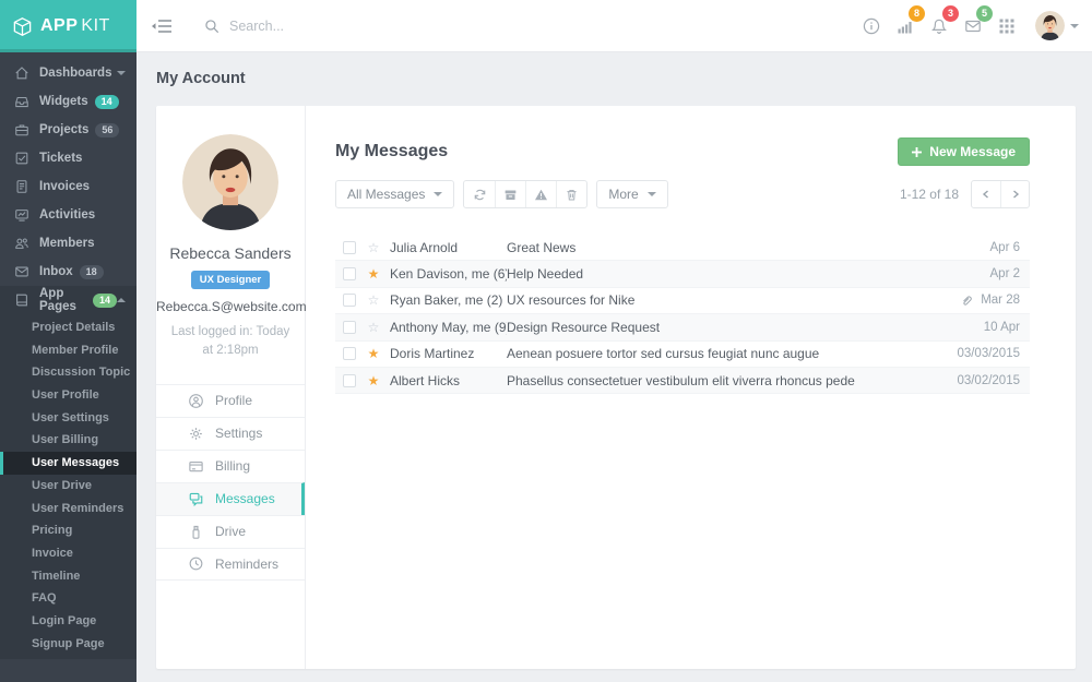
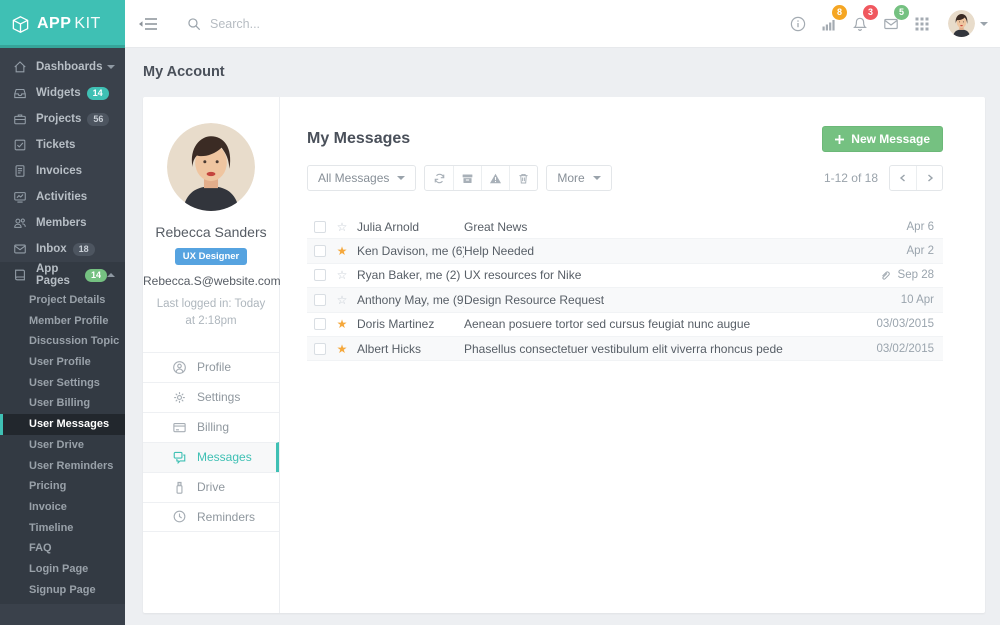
  APP KIT
  Dashboards
  Widgets
  14
  Projects
  56
  Tickets
  Invoices
  Activities
  Members
  Inbox
  18
  App Pages
  14
  Project Details
  Member Profile
  Discussion Topic
  User Profile
  User Settings
  User Billing
  User Messages
  User Drive
  User Reminders
  Pricing
  Invoice
  Timeline
  FAQ
  Login Page
  Signup Page
  Search...
  8
  3
  5
  My Account
  Rebecca Sanders
  UX Designer
  Rebecca.S@website.com
  Last logged in: Today
  at 2:18pm
  Profile
  Settings
  Billing
  Messages
  Drive
  Reminders
  My Messages
  New Message
  All Messages
  More
  1-12 of 18
  ☆
  Julia Arnold
  Great News
  Apr 6
  ★
  Ken Davison, me (6
  Help Needed
  Apr 2
  ☆
  Ryan Baker, me (2)
  UX resources for Nike
- Mar 28
+ Sep 28
  ☆
  Anthony May, me (9
  Design Resource Request
  10 Apr
  ★
  Doris Martinez
  Aenean posuere tortor sed cursus feugiat nunc augue
  03/03/2015
  ★
  Albert Hicks
  Phasellus consectetuer vestibulum elit viverra rhoncus pede
  03/02/2015
